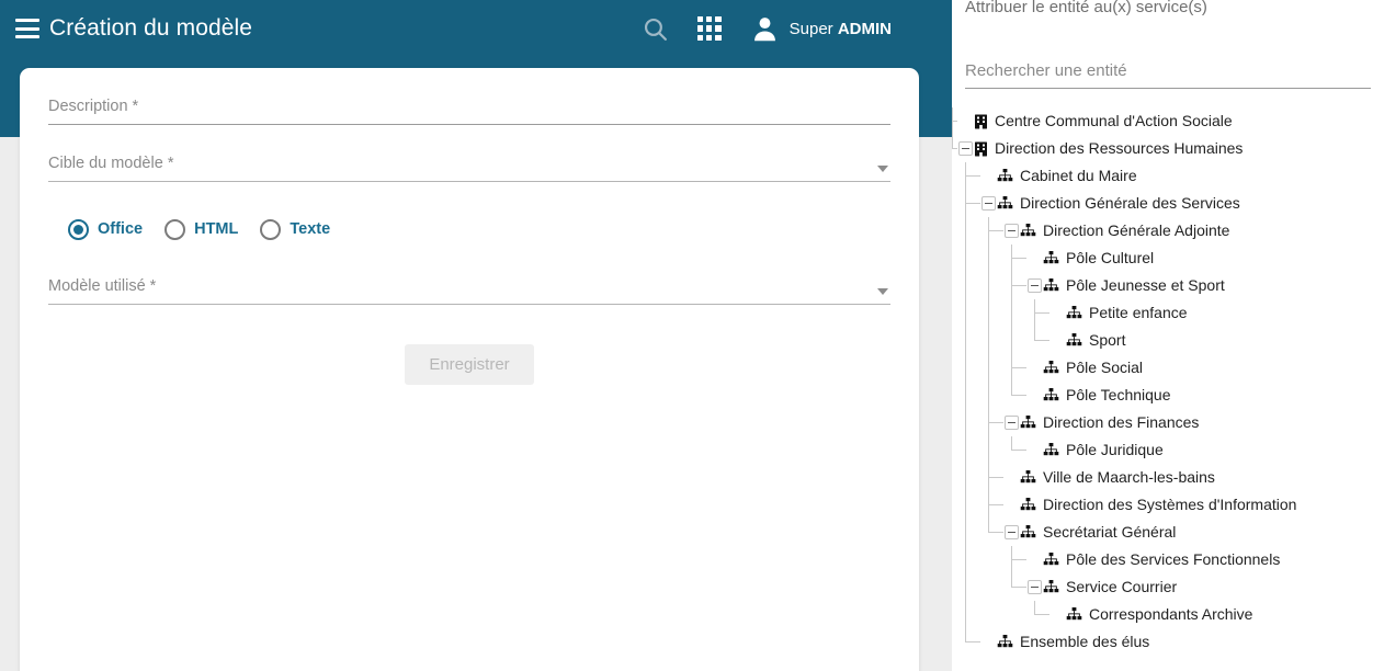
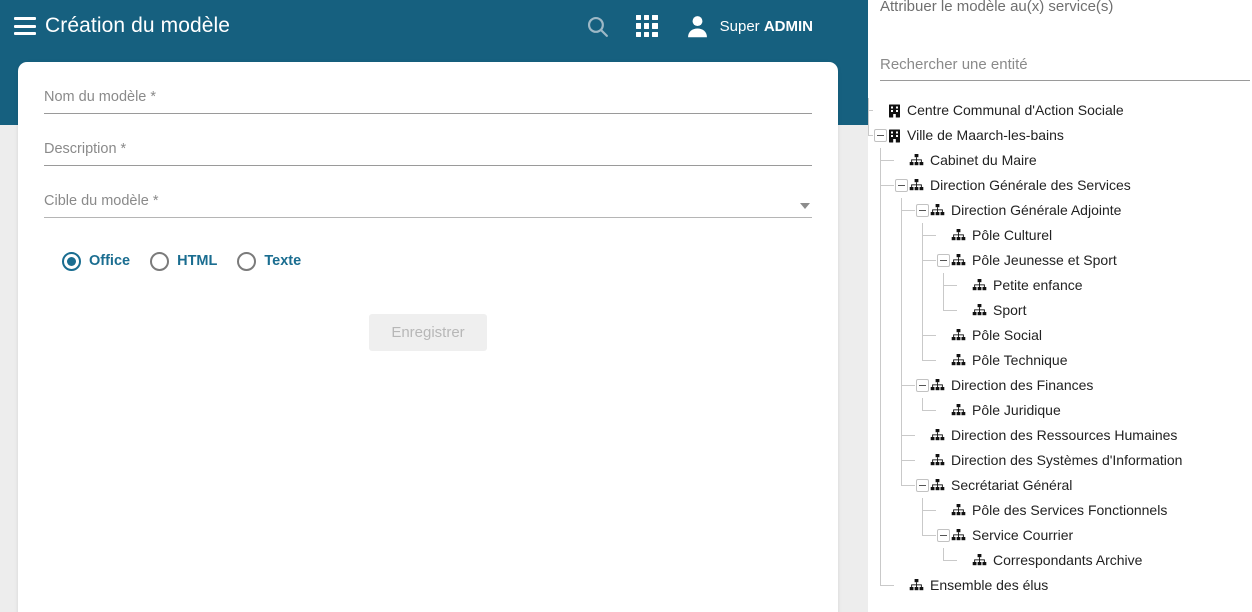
  Création du modèle
  Super ADMIN
+ Nom du modèle *
  Description *
  Cible du modèle *
  Office
  HTML
  Texte
- Modèle utilisé *
  Enregistrer
- Attribuer le entité au(x) service(s)
+ Attribuer le modèle au(x) service(s)
  Rechercher une entité
  Centre Communal d'Action Sociale
- Direction des Ressources Humaines
+ Ville de Maarch-les-bains
  Cabinet du Maire
  Direction Générale des Services
  Direction Générale Adjointe
  Pôle Culturel
  Pôle Jeunesse et Sport
  Petite enfance
  Sport
  Pôle Social
  Pôle Technique
  Direction des Finances
  Pôle Juridique
- Ville de Maarch-les-bains
+ Direction des Ressources Humaines
  Direction des Systèmes d'Information
  Secrétariat Général
  Pôle des Services Fonctionnels
  Service Courrier
  Correspondants Archive
  Ensemble des élus
